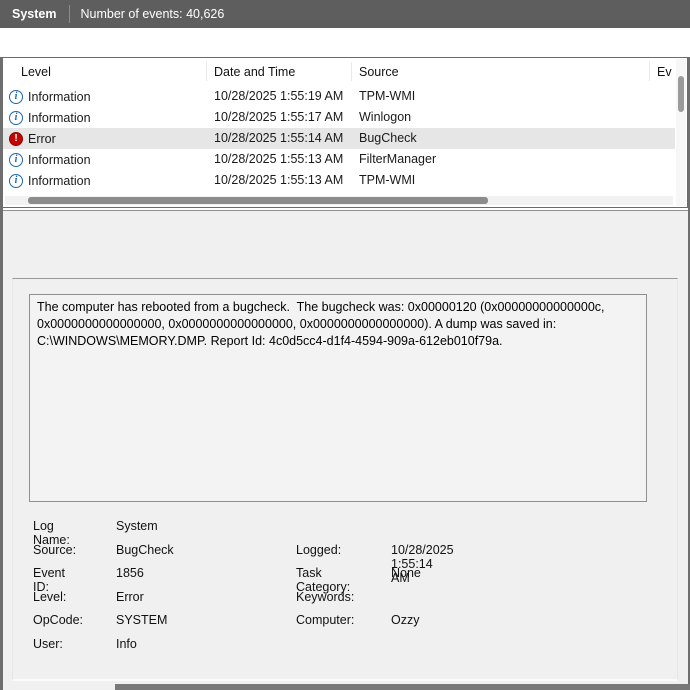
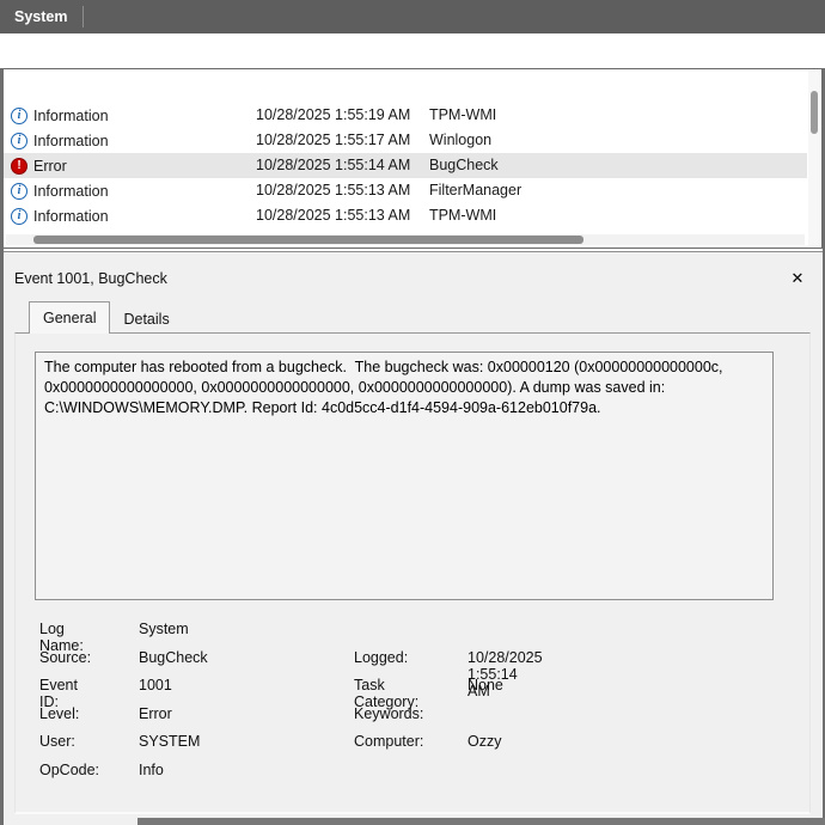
  System
- Number of events: 40,626
- Level
- Date and Time
- Source
- Ev
  i
  Information
  10/28/2025 1:55:19 AM
  TPM-WMI
  i
  Information
  10/28/2025 1:55:17 AM
  Winlogon
  !
  Error
  10/28/2025 1:55:14 AM
  BugCheck
  i
  Information
  10/28/2025 1:55:13 AM
  FilterManager
  i
  Information
  10/28/2025 1:55:13 AM
  TPM-WMI
+ Event 1001, BugCheck
+ ✕
+ General
+ Details
  The computer has rebooted from a bugcheck. The bugcheck was: 0x00000120 (0x00000000000000c, 0x0000000000000000, 0x0000000000000000, 0x0000000000000000). A dump was saved in: C:\WINDOWS\MEMORY.DMP. Report Id: 4c0d5cc4-d1f4-4594-909a-612eb010f79a.
  Log Name:
  System
  Source:
  BugCheck
  Logged:
  10/28/2025 1:55:14 AM
  Event ID:
- 1856
+ 1001
  Task Category:
  None
  Level:
  Error
  Keywords:
- OpCode:
+ User:
  SYSTEM
  Computer:
  Ozzy
- User:
+ OpCode:
  Info
